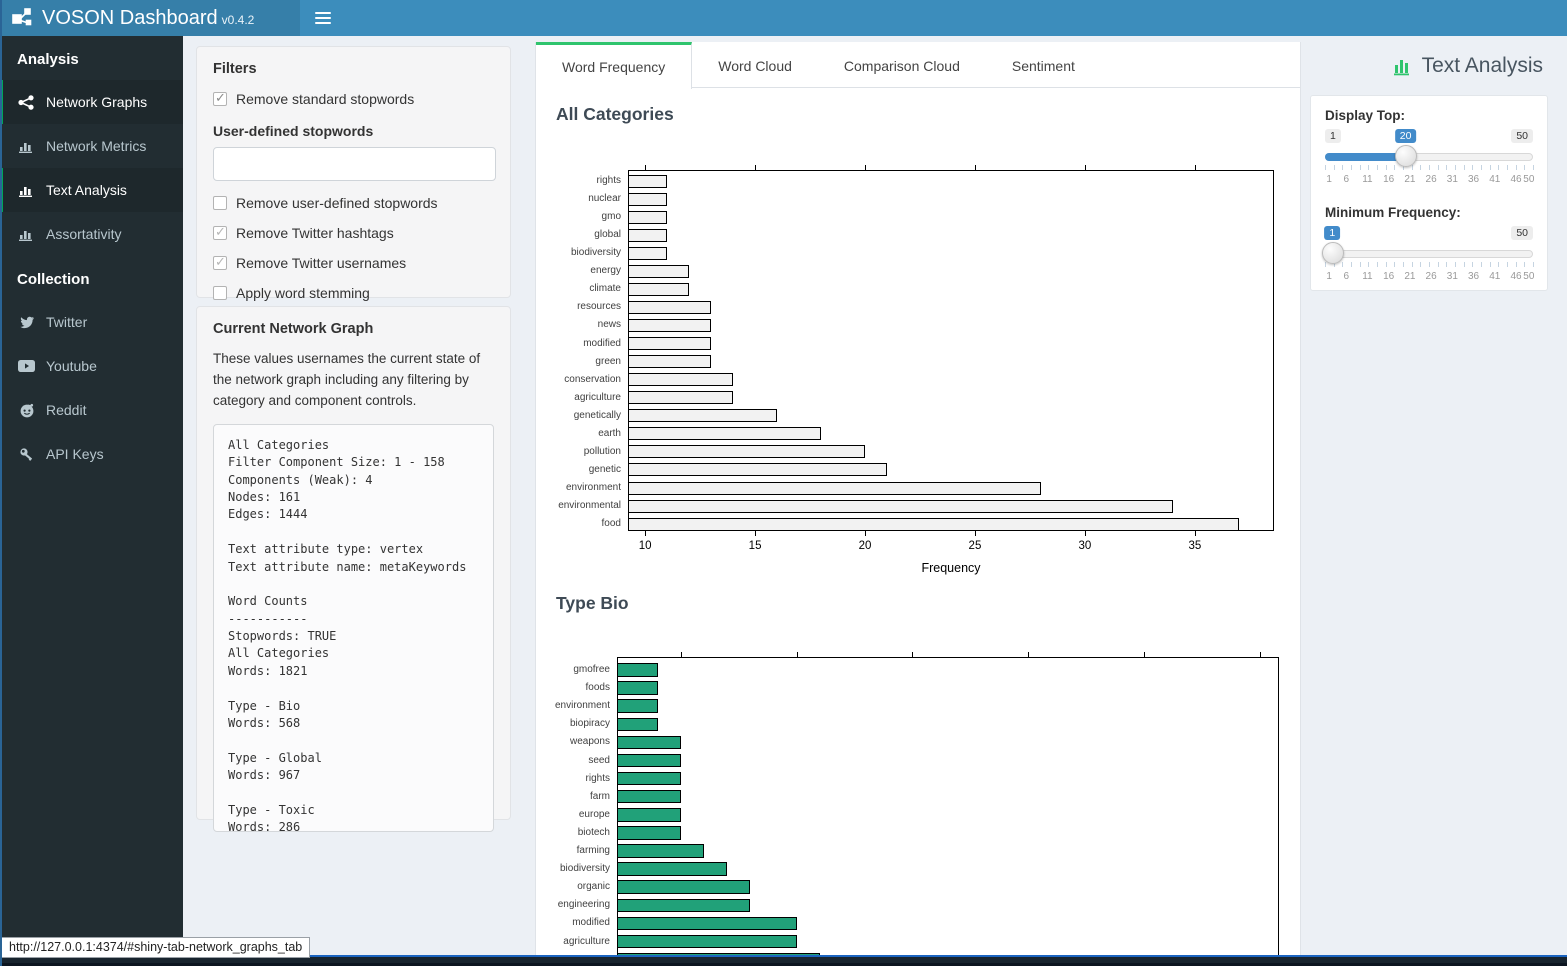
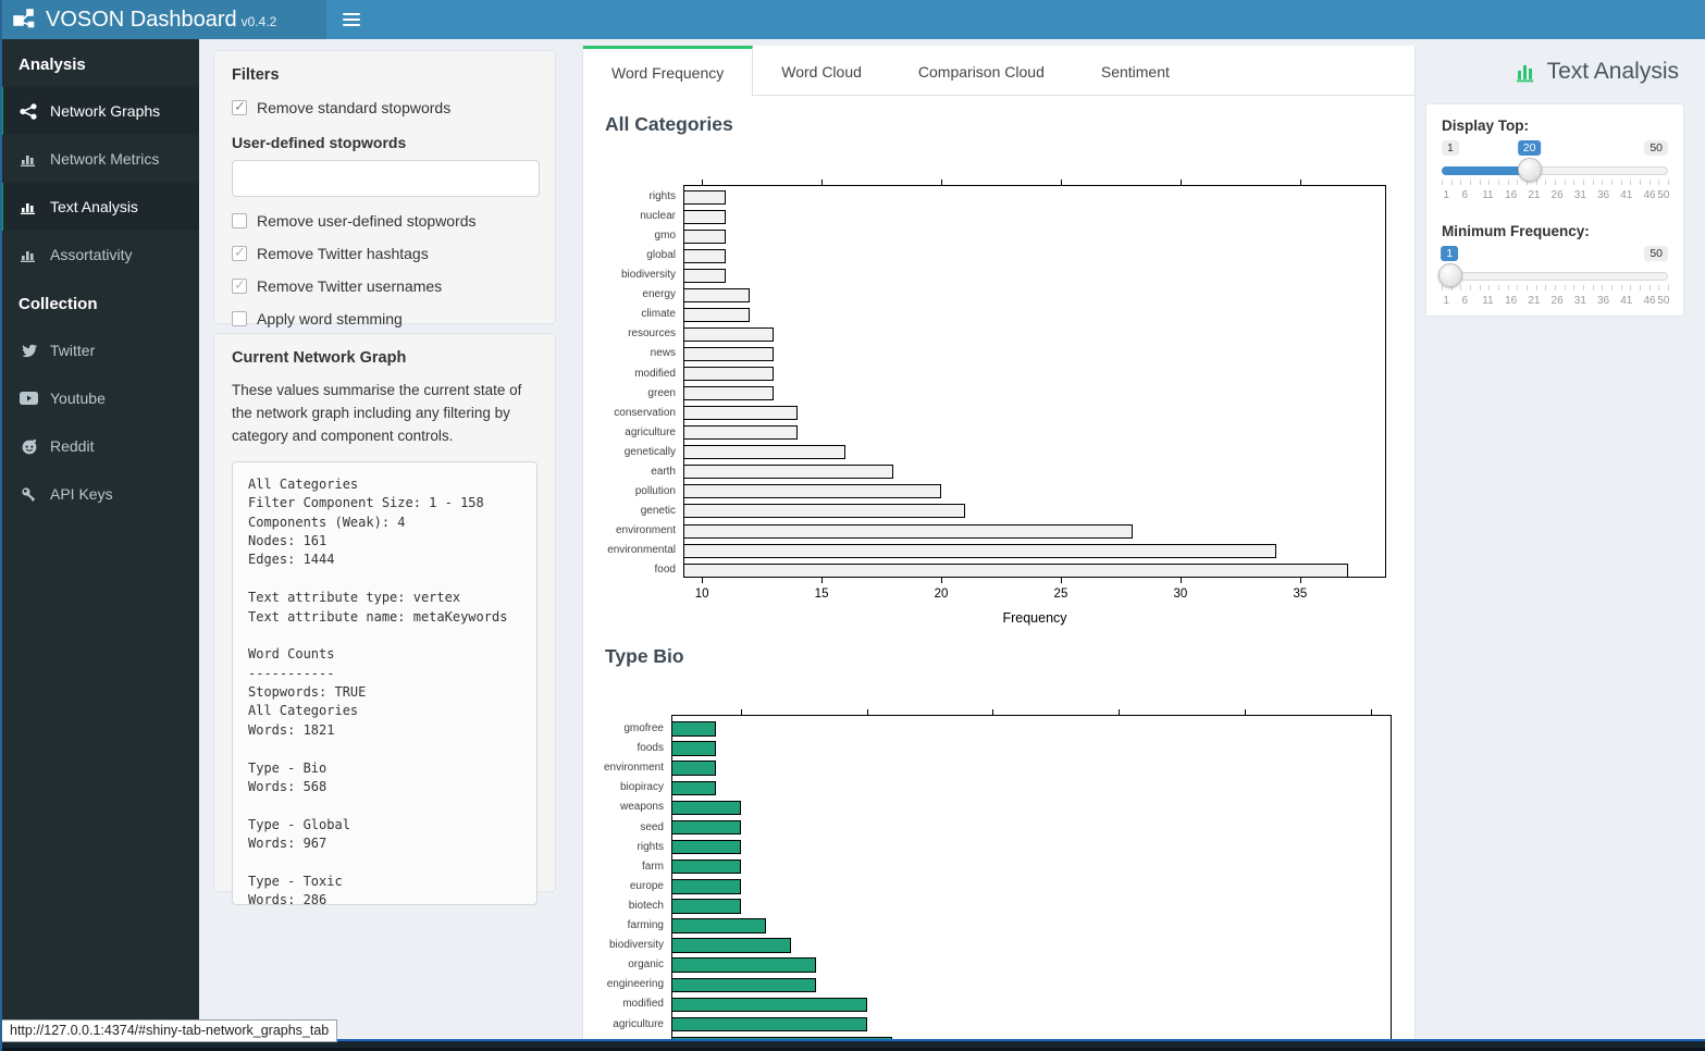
  VOSON Dashboard v0.4.2
  Analysis
  Network Graphs
  Network Metrics
  Text Analysis
  Assortativity
  Collection
  Twitter
  Youtube
  Reddit
  API Keys
  Filters
  Remove standard stopwords
  User-defined stopwords
  Remove user-defined stopwords
  Remove Twitter hashtags
  Remove Twitter usernames
  Apply word stemming
  Current Network Graph
- These values usernames the current state of the network graph including any filtering by category and component controls.
+ These values summarise the current state of the network graph including any filtering by category and component controls.
  All Categories
  Filter Component Size: 1 - 158
  Components (Weak): 4
  Nodes: 161
  Edges: 1444
  Text attribute type: vertex
  Text attribute name: metaKeywords
  Word Counts
  -----------
  Stopwords: TRUE
  All Categories
  Words: 1821
  Type - Bio
  Words: 568
  Type - Global
  Words: 967
  Type - Toxic
  Words: 286
  Word Frequency
  Word Cloud
  Comparison Cloud
  Sentiment
  All Categories
  10
  15
  20
  25
  30
  35
  Frequency
  rights
  nuclear
  gmo
  global
  biodiversity
  energy
  climate
  resources
  news
  modified
  green
  conservation
  agriculture
  genetically
  earth
  pollution
  genetic
  environment
  environmental
  food
  Type Bio
  gmofree
  foods
  environment
  biopiracy
  weapons
  seed
  rights
  farm
  europe
  biotech
  farming
  biodiversity
  organic
  engineering
  modified
  agriculture
  Text Analysis
  Display Top:
  1
  50
  20
  1
  6
  11
  16
  21
  26
  31
  36
  41
  46
  50
  Minimum Frequency:
  50
  1
  1
  6
  11
  16
  21
  26
  31
  36
  41
  46
  50
  http://127.0.0.1:4374/#shiny-tab-network_graphs_tab
